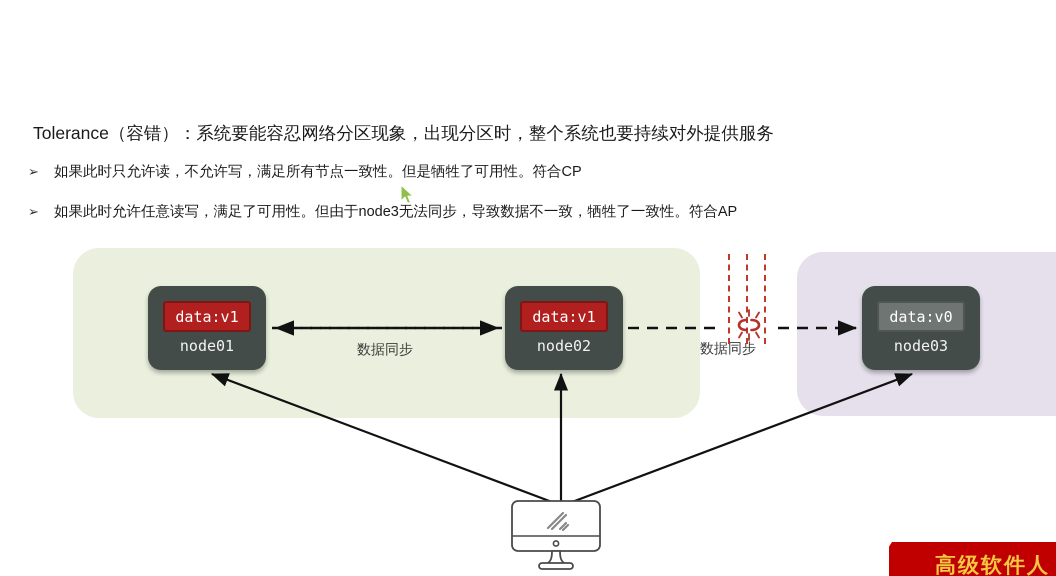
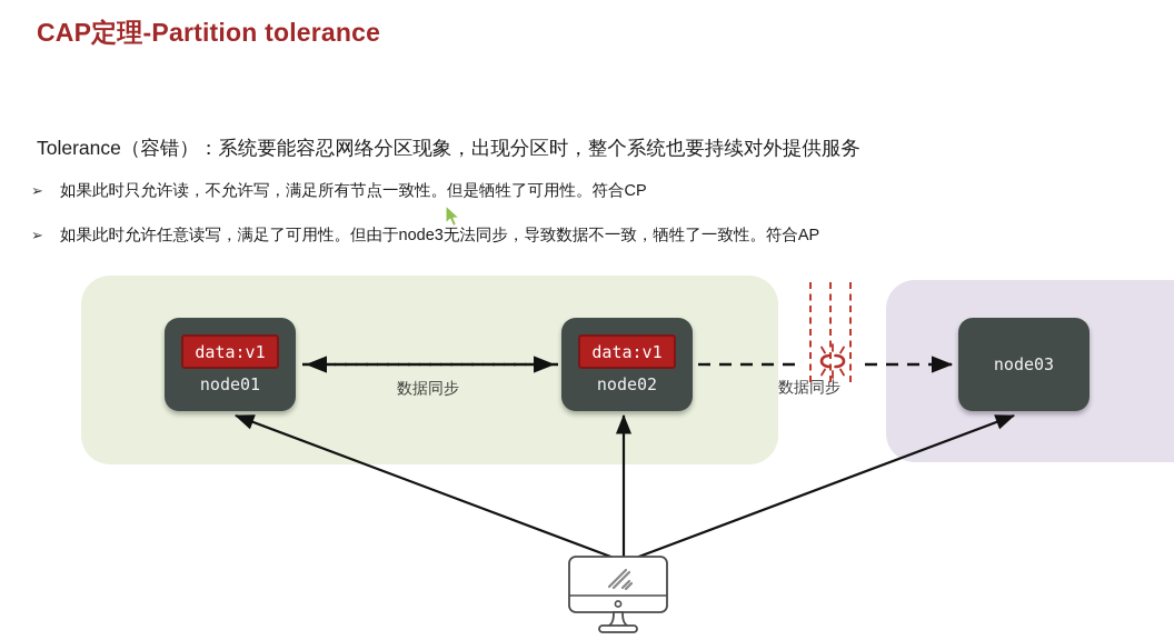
+ CAP定理-Partition tolerance
  Tolerance（容错）：系统要能容忍网络分区现象，出现分区时，整个系统也要持续对外提供服务
  ➢
  如果此时只允许读，不允许写，满足所有节点一致性。但是牺牲了可用性。符合CP
  ➢
  如果此时允许任意读写，满足了可用性。但由于node3无法同步，导致数据不一致，牺牲了一致性。符合AP
  data:v1
  node01
  data:v1
  node02
- data:v0
  node03
  数据同步
  数据同步
- 高级软件人
